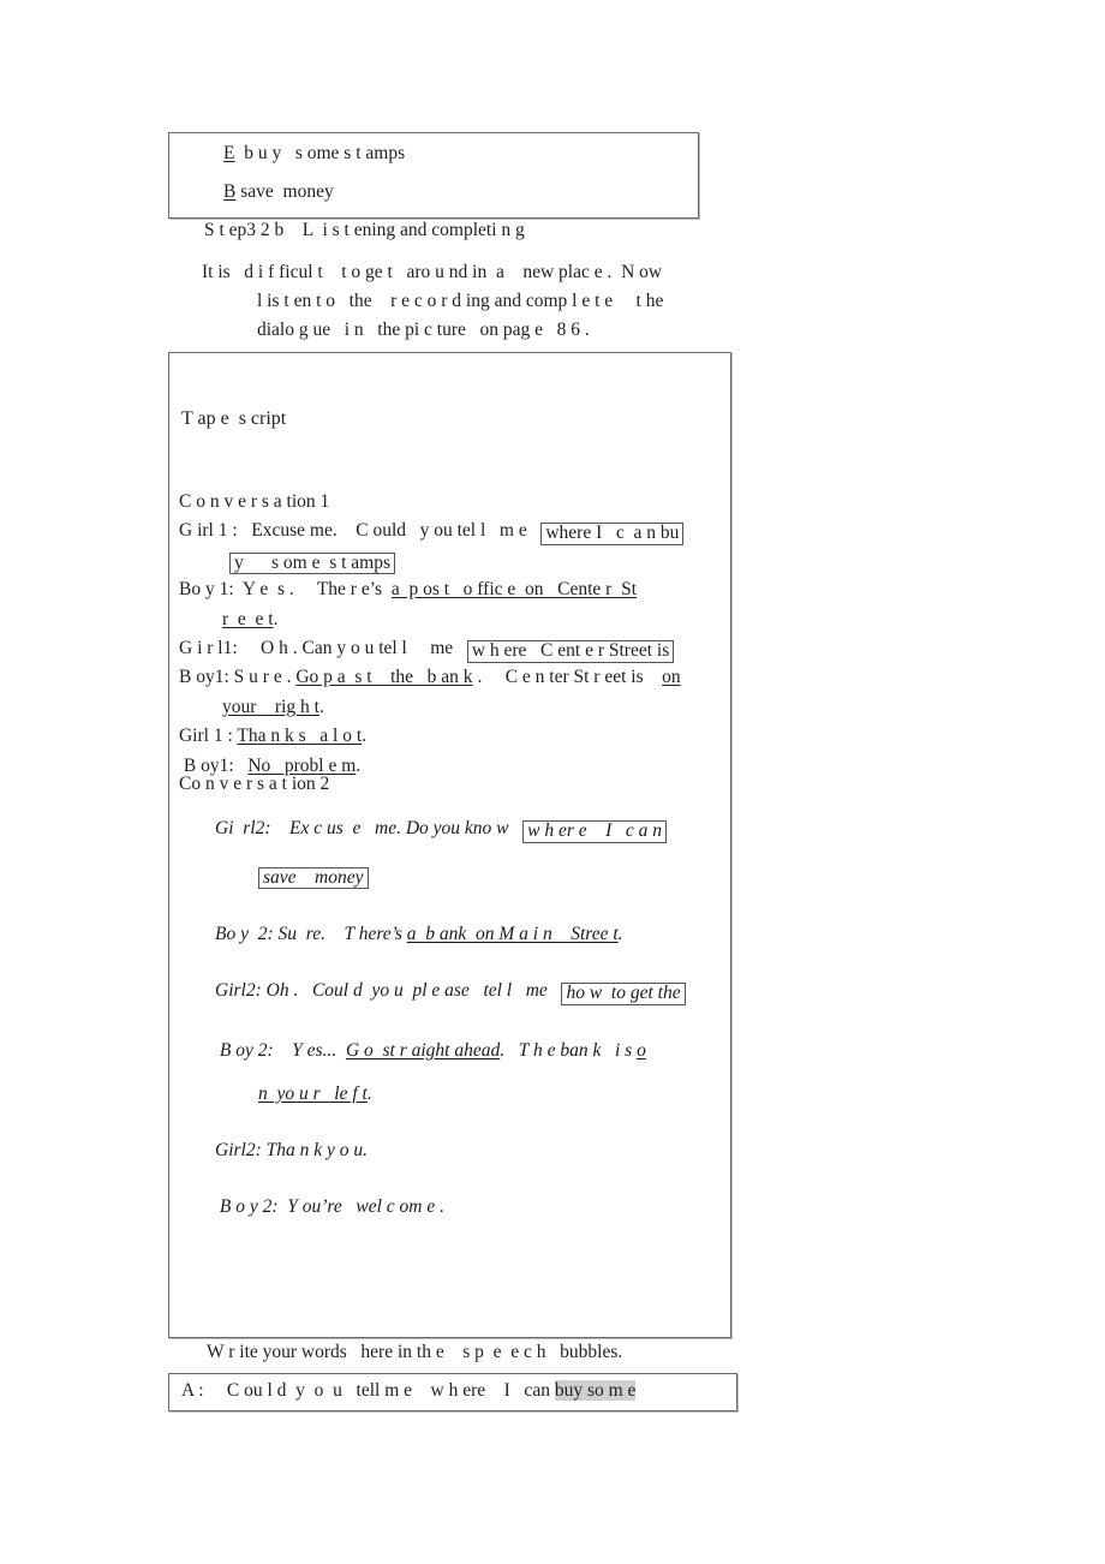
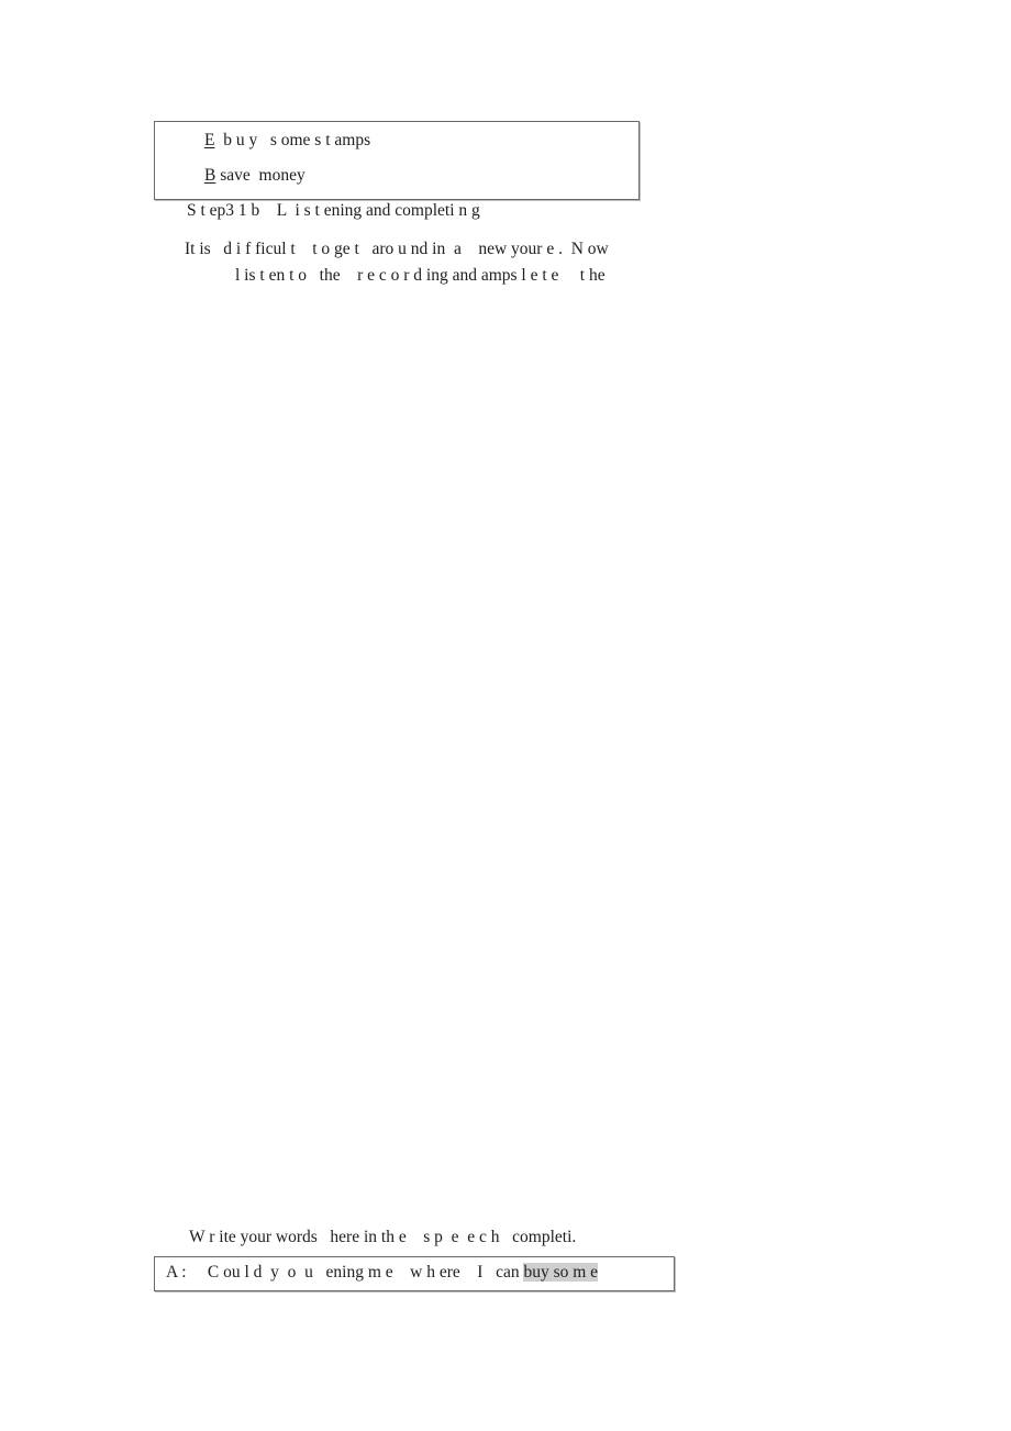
  E b u y s ome s t amps
  B save money
- S t ep3 2 b L i s t ening and completi n g
+ S t ep3 1 b L i s t ening and completi n g
- It is d i f ficul t t o ge t aro u nd in a new plac e . N ow
+ It is d i f ficul t t o ge t aro u nd in a new your e . N ow
- l is t en t o the r e c o r d ing and comp l e t e t he
+ l is t en t o the r e c o r d ing and amps l e t e t he
- dialo g ue i n the pi c ture on pag e 8 6 .
- T ap e s cript
- C o n v e r s a tion 1
- G irl 1 : Excuse me. C ould y ou tel l m e where I c a n bu
- y s om e s t amps
- Bo y 1: Y e s . The r e’s a p os t o ffic e on Cente r St
- r e e t.
- G i r l1: O h . Can y o u tel l me w h ere C ent e r Street is
- B oy1: S u r e . Go p a s t the b an k . C e n ter St r eet is on
- your rig h t.
- Girl 1 : Tha n k s a l o t.
- B oy1: No probl e m.
- Co n v e r s a t ion 2
- Gi rl2: Ex c us e me. Do you kno w w h er e I c a n
- save money
- Bo y 2: Su re. T here’s a b ank on M a i n Stree t.
- Girl2: Oh . Coul d yo u pl e ase tel l me ho w to get the
- B oy 2: Y es... G o st r aight ahead. T h e ban k i s o
- n yo u r le f t.
- Girl2: Tha n k y o u.
- B o y 2: Y ou’re wel c om e .
- W r ite your words here in th e s p e e c h bubbles.
+ W r ite your words here in th e s p e e c h completi.
- A : C ou l d y o u tell m e w h ere I can buy so m e
+ A : C ou l d y o u ening m e w h ere I can buy so m e
